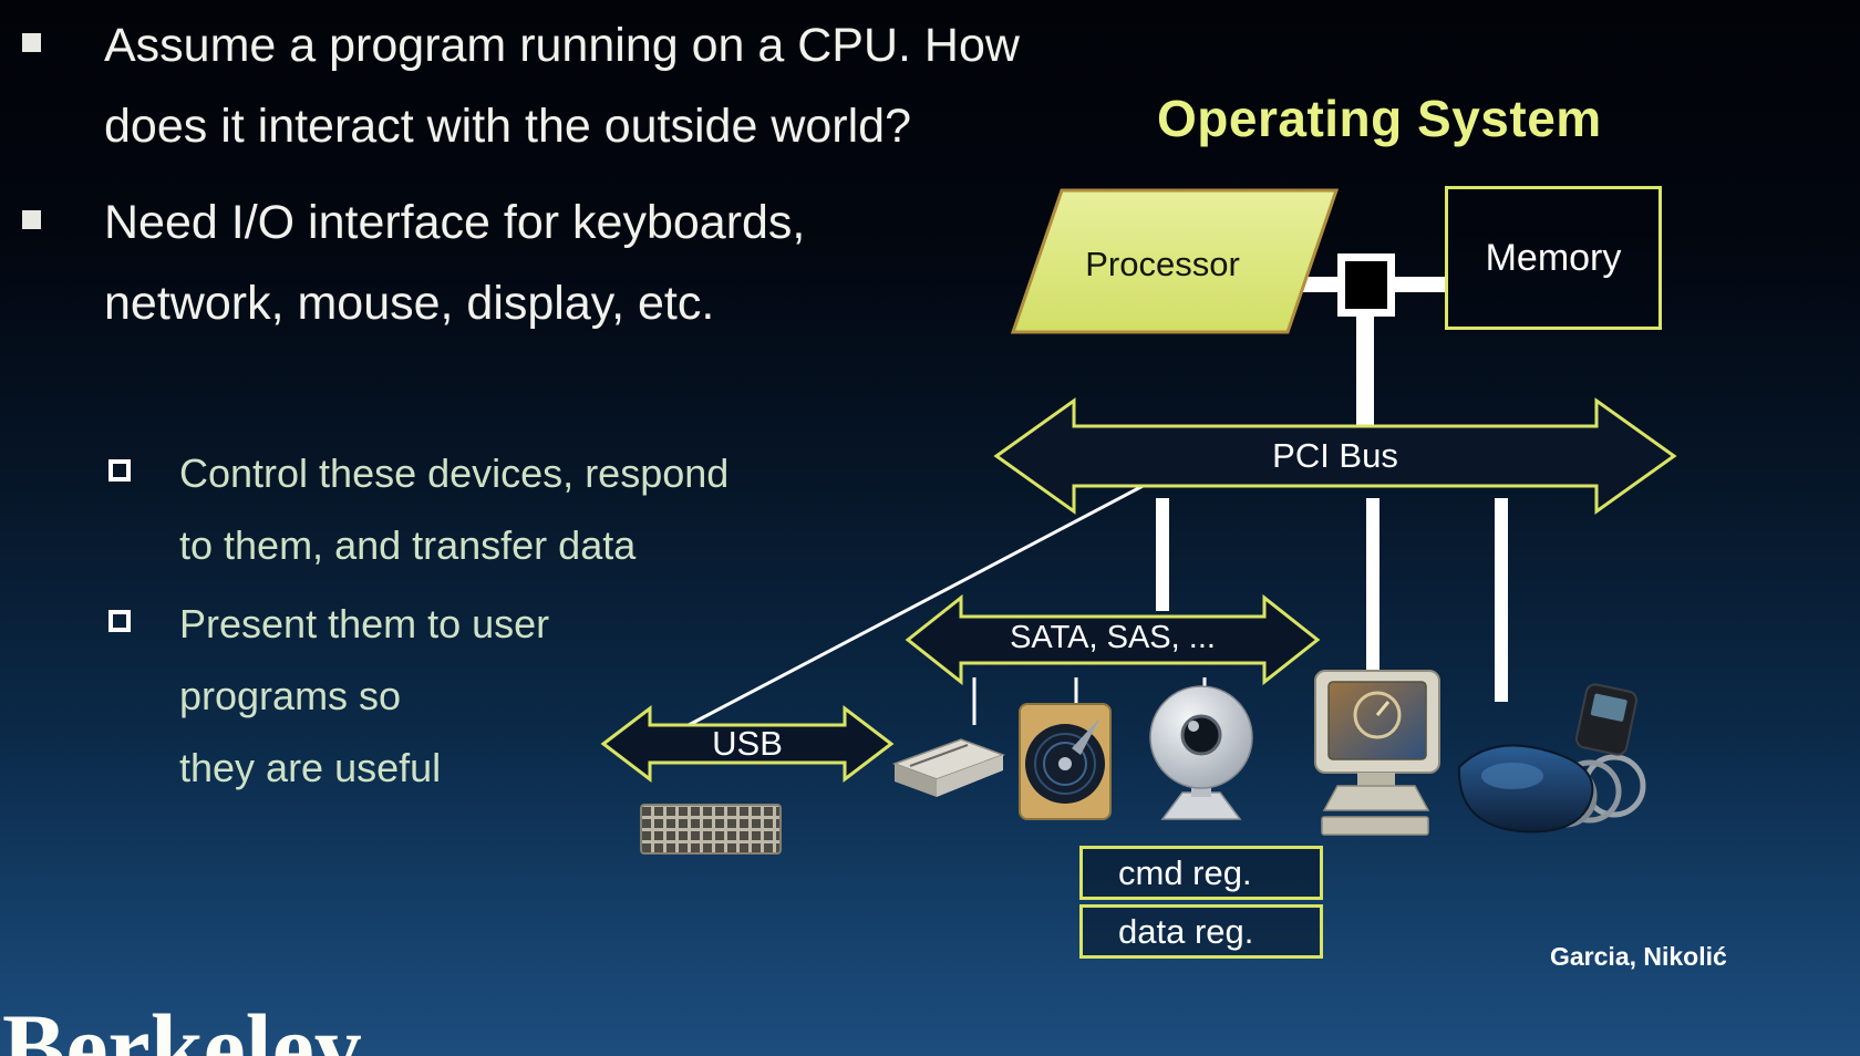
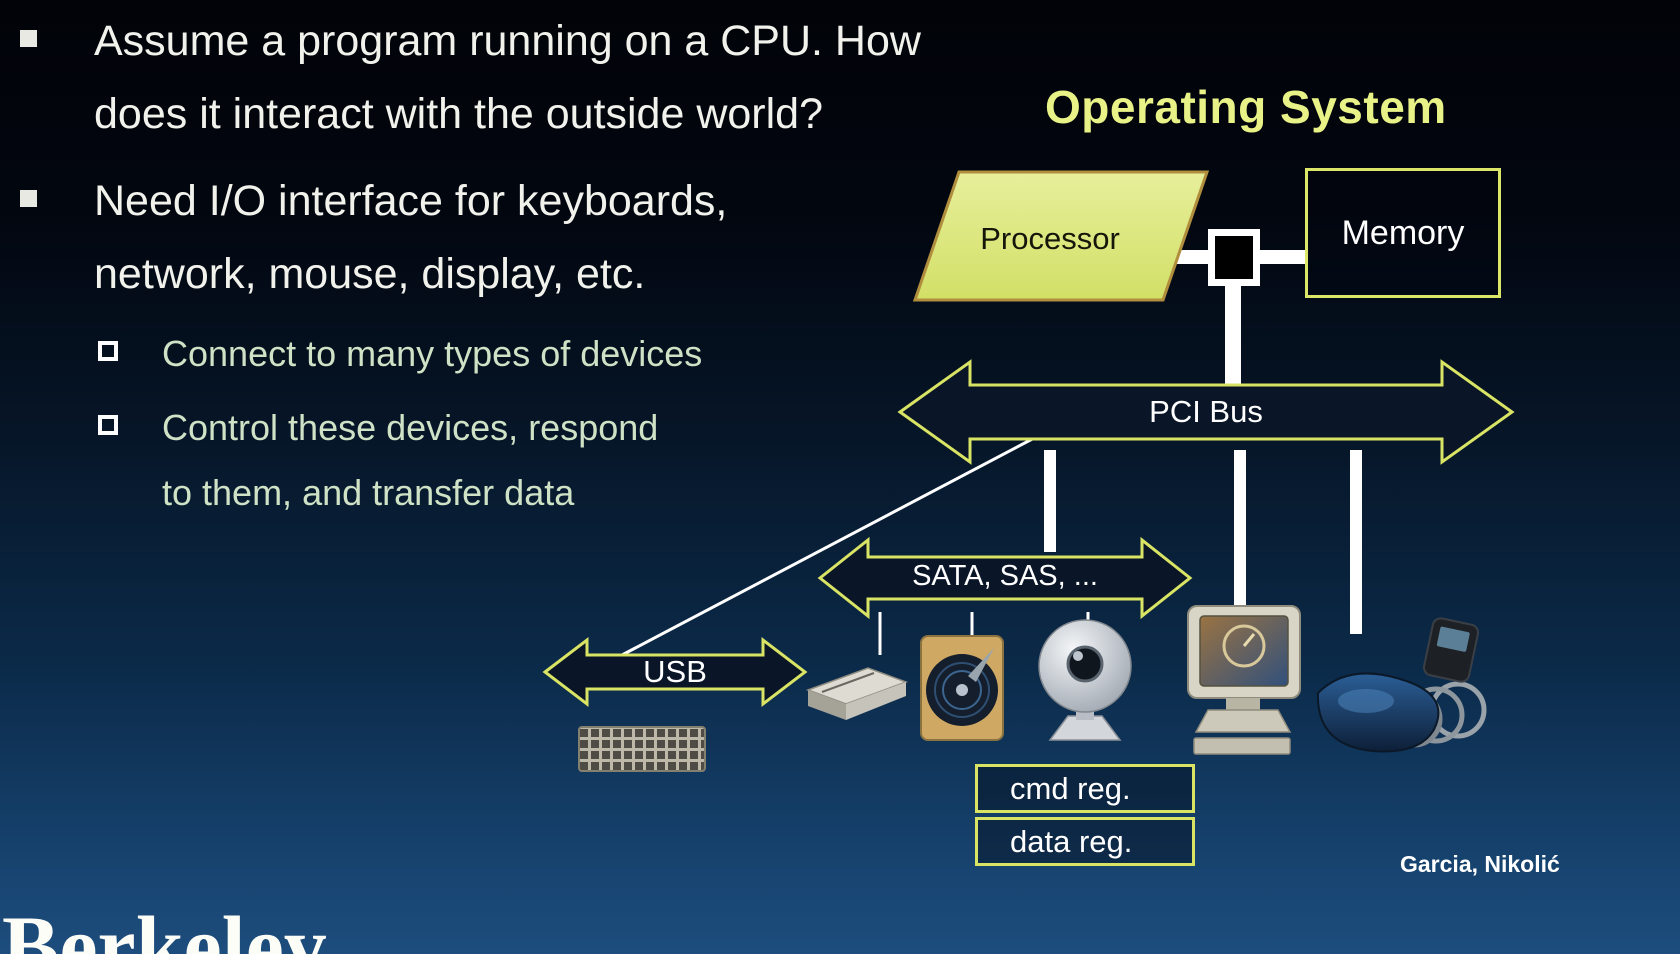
  Assume a program running on a CPU. How
  does it interact with the outside world?
  Need I/O interface for keyboards,
  network, mouse, display, etc.
+ Connect to many types of devices
  Control these devices, respond
  to them, and transfer data
- Present them to user
- programs so
- they are useful
  Operating System
  Processor
  Memory
  PCI Bus
  SATA, SAS, ...
  USB
  cmd reg.
  data reg.
  Garcia, Nikolić
  Berkeley
